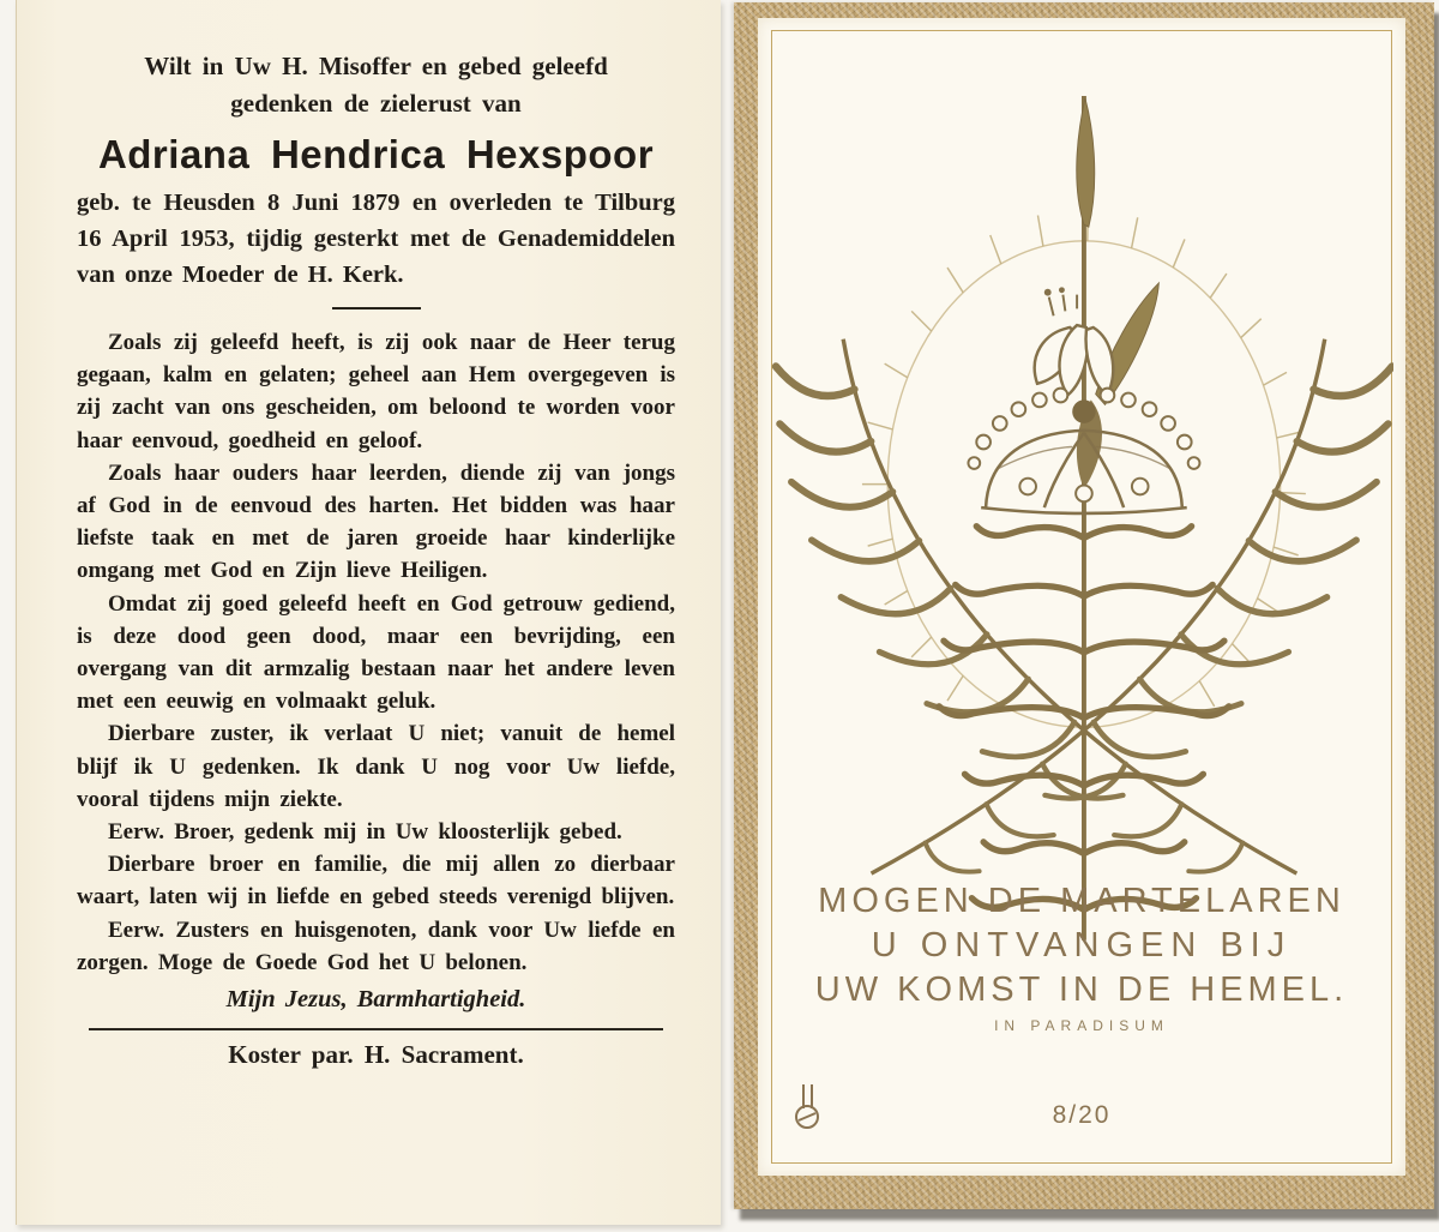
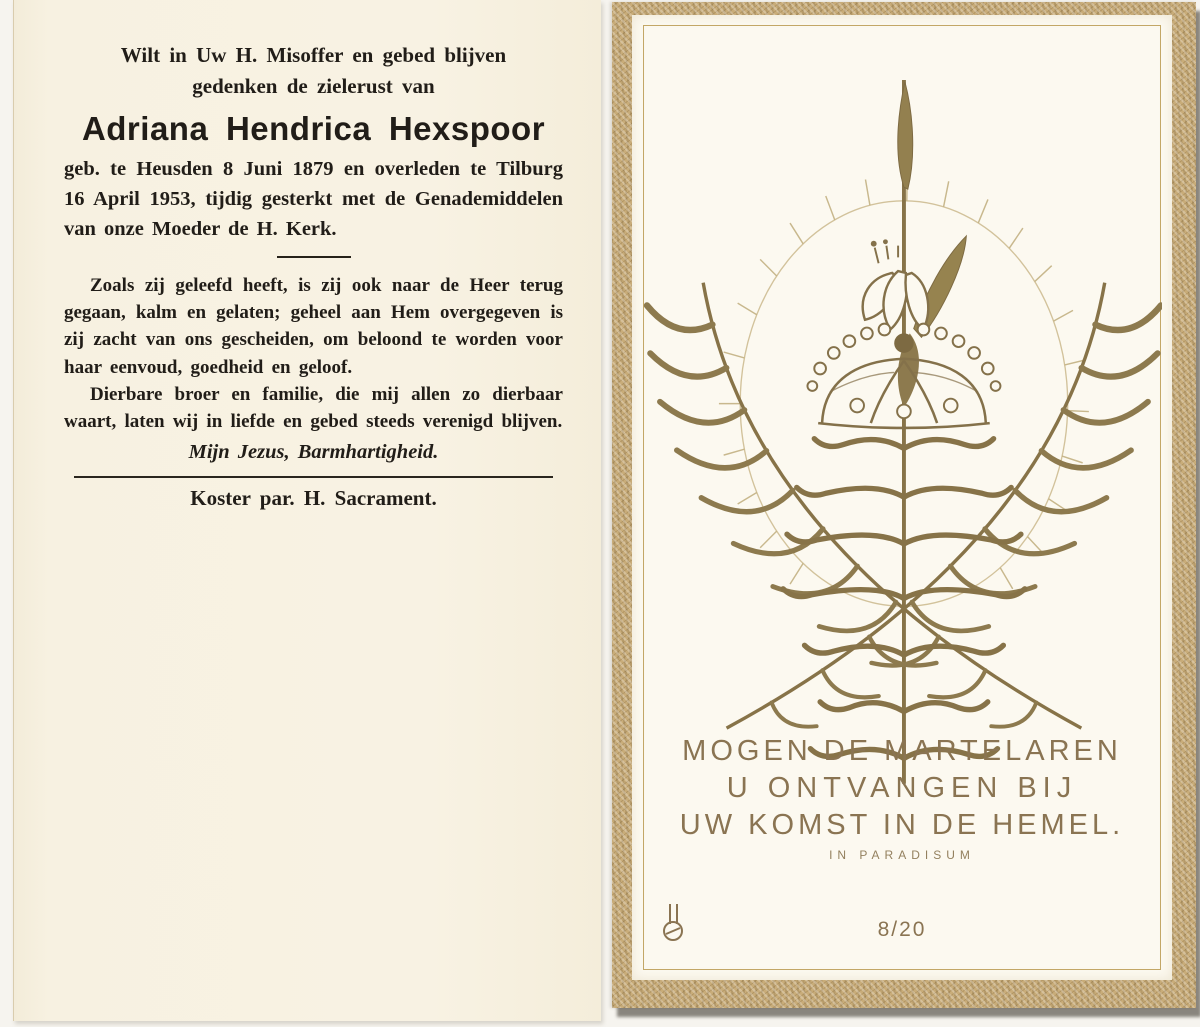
- Wilt in Uw H. Misoffer en gebed geleefd
+ Wilt in Uw H. Misoffer en gebed blijven
  gedenken de zielerust van
  Adriana Hendrica Hexspoor
  geb. te Heusden 8 Juni 1879 en overleden te Tilburg 16 April 1953, tijdig gesterkt met de Genademiddelen van onze Moeder de H. Kerk.
  Zoals zij geleefd heeft, is zij ook naar de Heer terug gegaan, kalm en gelaten; geheel aan Hem overgegeven is zij zacht van ons gescheiden, om beloond te worden voor haar eenvoud, goedheid en geloof.
- Zoals haar ouders haar leerden, diende zij van jongs af God in de eenvoud des harten. Het bidden was haar liefste taak en met de jaren groeide haar kinderlijke omgang met God en Zijn lieve Heiligen.
- Omdat zij goed geleefd heeft en God getrouw gediend, is deze dood geen dood, maar een bevrijding, een overgang van dit armzalig bestaan naar het andere leven met een eeuwig en volmaakt geluk.
- Dierbare zuster, ik verlaat U niet; vanuit de hemel blijf ik U gedenken. Ik dank U nog voor Uw liefde, vooral tijdens mijn ziekte.
- Eerw. Broer, gedenk mij in Uw kloosterlijk gebed.
  Dierbare broer en familie, die mij allen zo dierbaar waart, laten wij in liefde en gebed steeds verenigd blijven.
- Eerw. Zusters en huisgenoten, dank voor Uw liefde en zorgen. Moge de Goede God het U belonen.
  Mijn Jezus, Barmhartigheid.
  Koster par. H. Sacrament.
  MOGEN DE MARTELAREN
  U ONTVANGEN BIJ
  UW KOMST IN DE HEMEL.
  IN PARADISUM
  8/20
